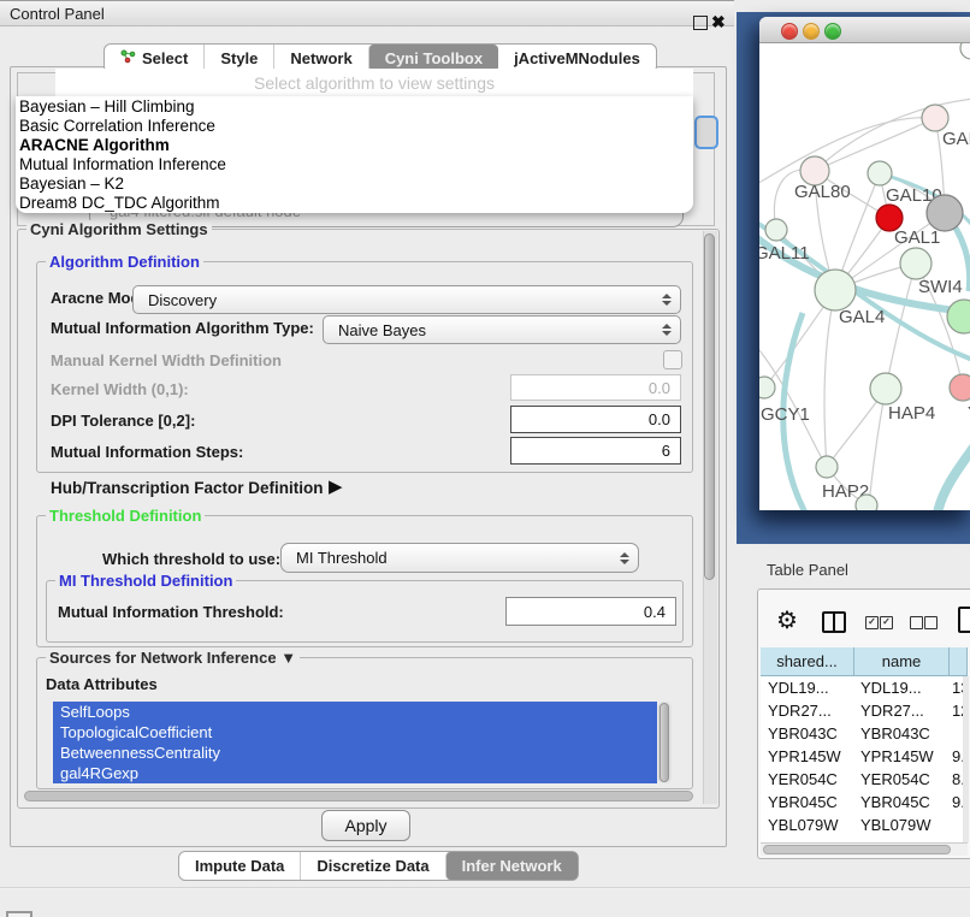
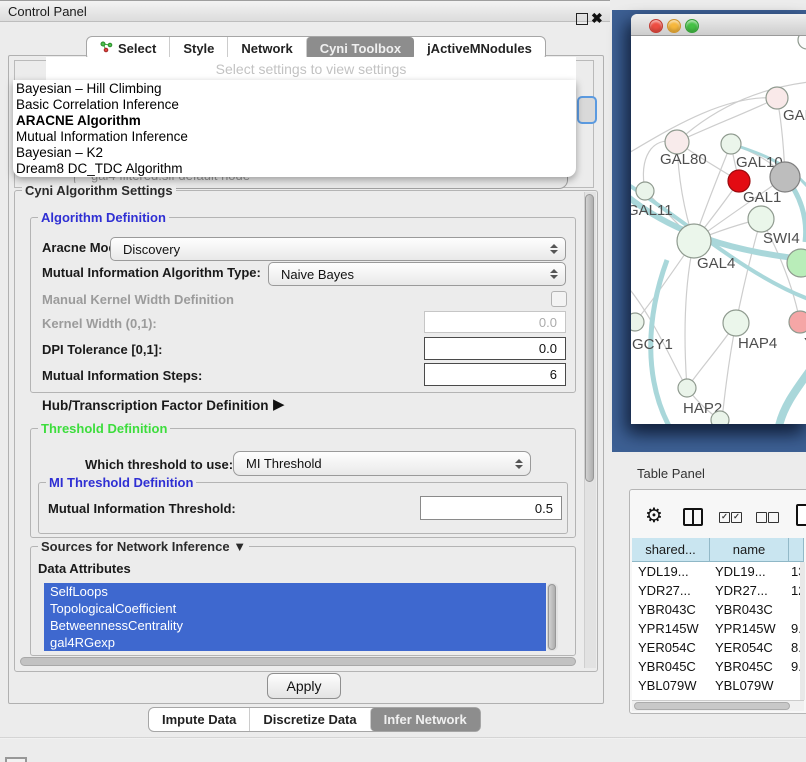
  Control Panel
  ✖
  Select
  Style
  Network
  Cyni Toolbox
  jActiveMNodules
- Select algorithm to view settings
+ Select settings to view settings
  Bayesian – Hill Climbing
  Basic Correlation Inference
  ARACNE Algorithm
  Mutual Information Inference
  Bayesian – K2
  Dream8 DC_TDC Algorithm
  Cyni Algorithm Settings
  Algorithm Definition
  Aracne Mo
  Discovery
  Mutual Information Algorithm Type:
  Naive Bayes
  Manual Kernel Width Definition
  Kernel Width (0,1):
  0.0
- DPI Tolerance [0,2]:
+ DPI Tolerance [0,1]:
  0.0
  Mutual Information Steps:
  6
  Hub/Transcription Factor Definition
  ▶
  Threshold Definition
  Which threshold to use:
  MI Threshold
  MI Threshold Definition
  Mutual Information Threshold:
- 0.4
+ 0.5
  Sources for Network Inference ▼
  Data Attributes
  SelfLoops
  TopologicalCoefficient
  BetweennessCentrality
  gal4RGexp
  Apply
  Impute Data
  Discretize Data
  Infer Network
  GAL80
  GAL10
  GAL1
  GAL11
  SWI4
  GAL4
  GCY1
  HAP4
  HAP2
  Table Panel
  ⚙
  ✓
  ✓
  shared...
  name
  YDL19...
  YDL19...
  YDR27...
  YDR27...
  YBR043C
  YBR043C
  YPR145W
  YPR145W
  YER054C
  YER054C
  YBR045C
  YBR045C
  YBL079W
  YBL079W
